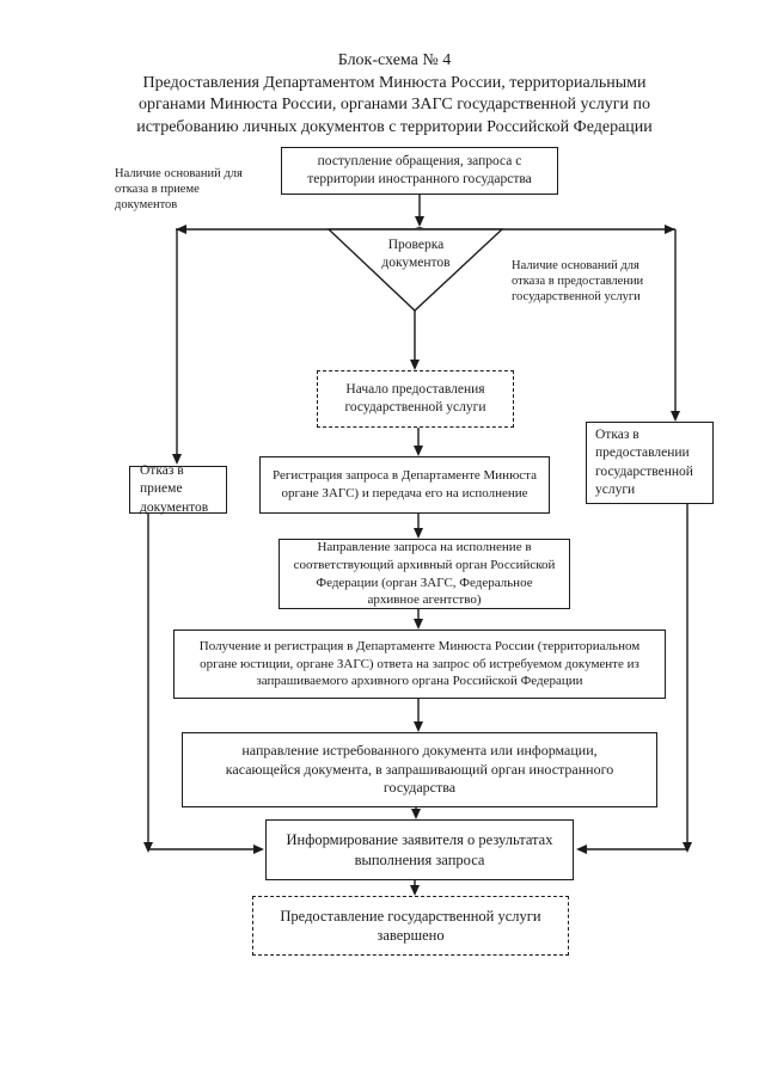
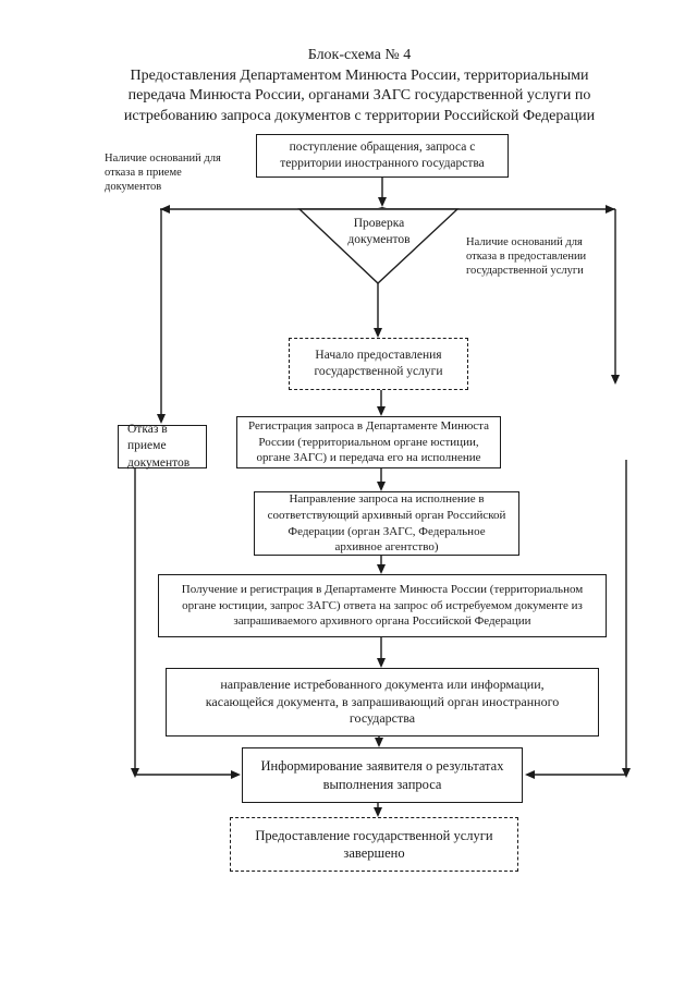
  Блок-схема № 4
  Предоставления Департаментом Минюста России, территориальными
- органами Минюста России, органами ЗАГС государственной услуги по
+ передача Минюста России, органами ЗАГС государственной услуги по
- истребованию личных документов с территории Российской Федерации
+ истребованию запроса документов с территории Российской Федерации
  поступление обращения, запроса с
  территории иностранного государства
  Проверка
  документов
  Наличие оснований для
  отказа в приеме
  документов
  Наличие оснований для
  отказа в предоставлении
  государственной услуги
  Начало предоставления
  государственной услуги
  Отказ в приеме
  документов
- Отказ в
- предоставлении
- государственной
- услуги
  Регистрация запроса в Департаменте Минюста
+ России (территориальном органе юстиции,
  органе ЗАГС) и передача его на исполнение
  Направление запроса на исполнение в
  соответствующий архивный орган Российской
  Федерации (орган ЗАГС, Федеральное
  архивное агентство)
  Получение и регистрация в Департаменте Минюста России (территориальном
- органе юстиции, органе ЗАГС) ответа на запрос об истребуемом документе из
+ органе юстиции, запрос ЗАГС) ответа на запрос об истребуемом документе из
  запрашиваемого архивного органа Российской Федерации
  направление истребованного документа или информации,
  касающейся документа, в запрашивающий орган иностранного
  государства
  Информирование заявителя о результатах
  выполнения запроса
  Предоставление государственной услуги
  завершено
